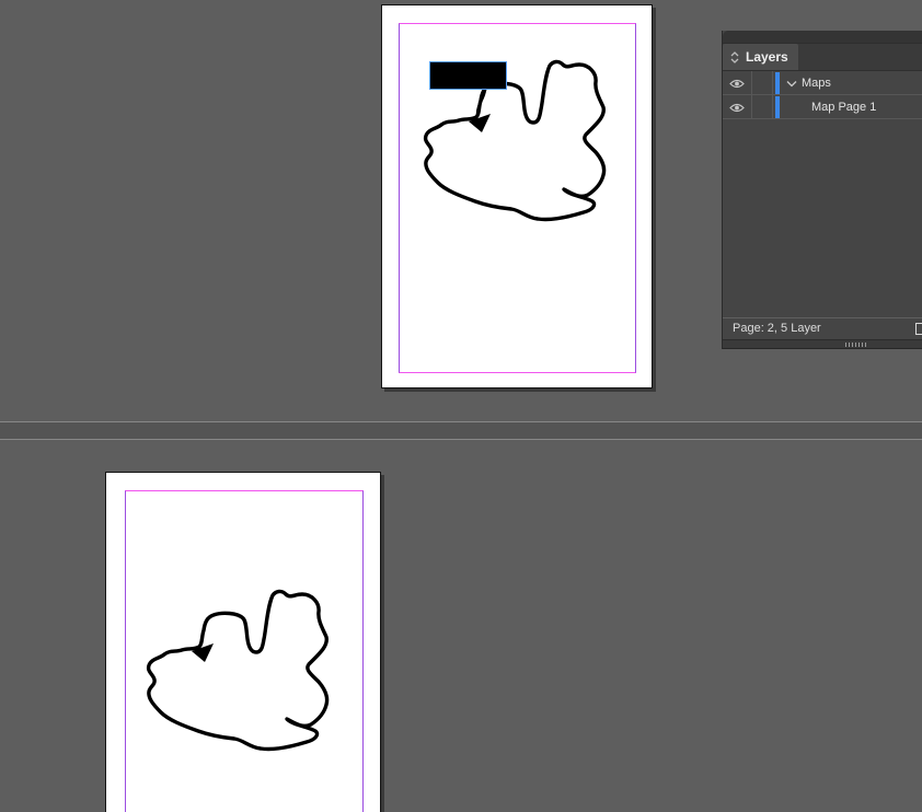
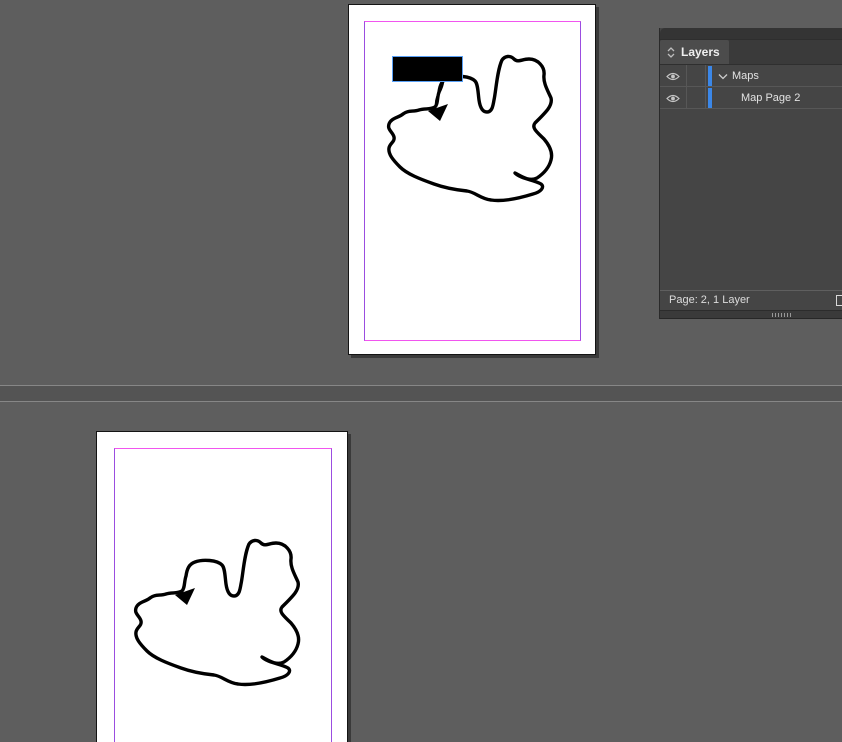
  Layers
  Maps
- Map Page 1
+ Map Page 2
- Page: 2, 5 Layer
+ Page: 2, 1 Layer
